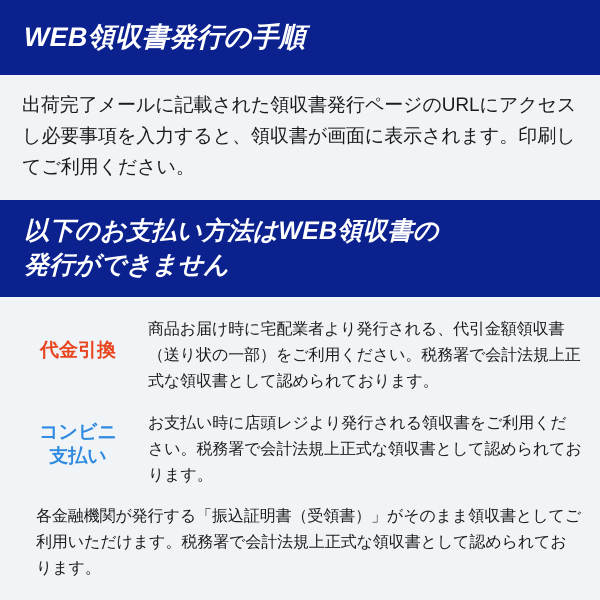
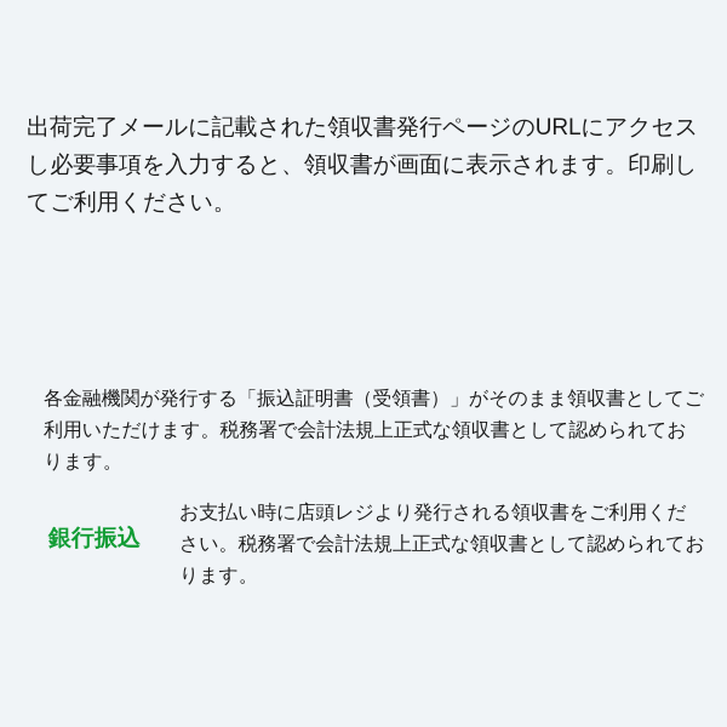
- WEB領収書発行の手順
  出荷完了メールに記載された領収書発行ページのURLにアクセスし必要事項を入力すると、領収書が画面に表示されます。印刷してご利用ください。
- 以下のお支払い方法はWEB領収書の発行ができません
- 代金引換
- 商品お届け時に宅配業者より発行される、代引金額領収書（送り状の一部）をご利用ください。税務署で会計法規上正式な領収書として認められております。
- コンビニ
- 支払い
- お支払い時に店頭レジより発行される領収書をご利用ください。税務署で会計法規上正式な領収書として認められております。
+ 各金融機関が発行する「振込証明書（受領書）」がそのまま領収書としてご利用いただけます。税務署で会計法規上正式な領収書として認められております。
+ 銀行振込
- 各金融機関が発行する「振込証明書（受領書）」がそのまま領収書としてご利用いただけます。税務署で会計法規上正式な領収書として認められております。
+ お支払い時に店頭レジより発行される領収書をご利用ください。税務署で会計法規上正式な領収書として認められております。
